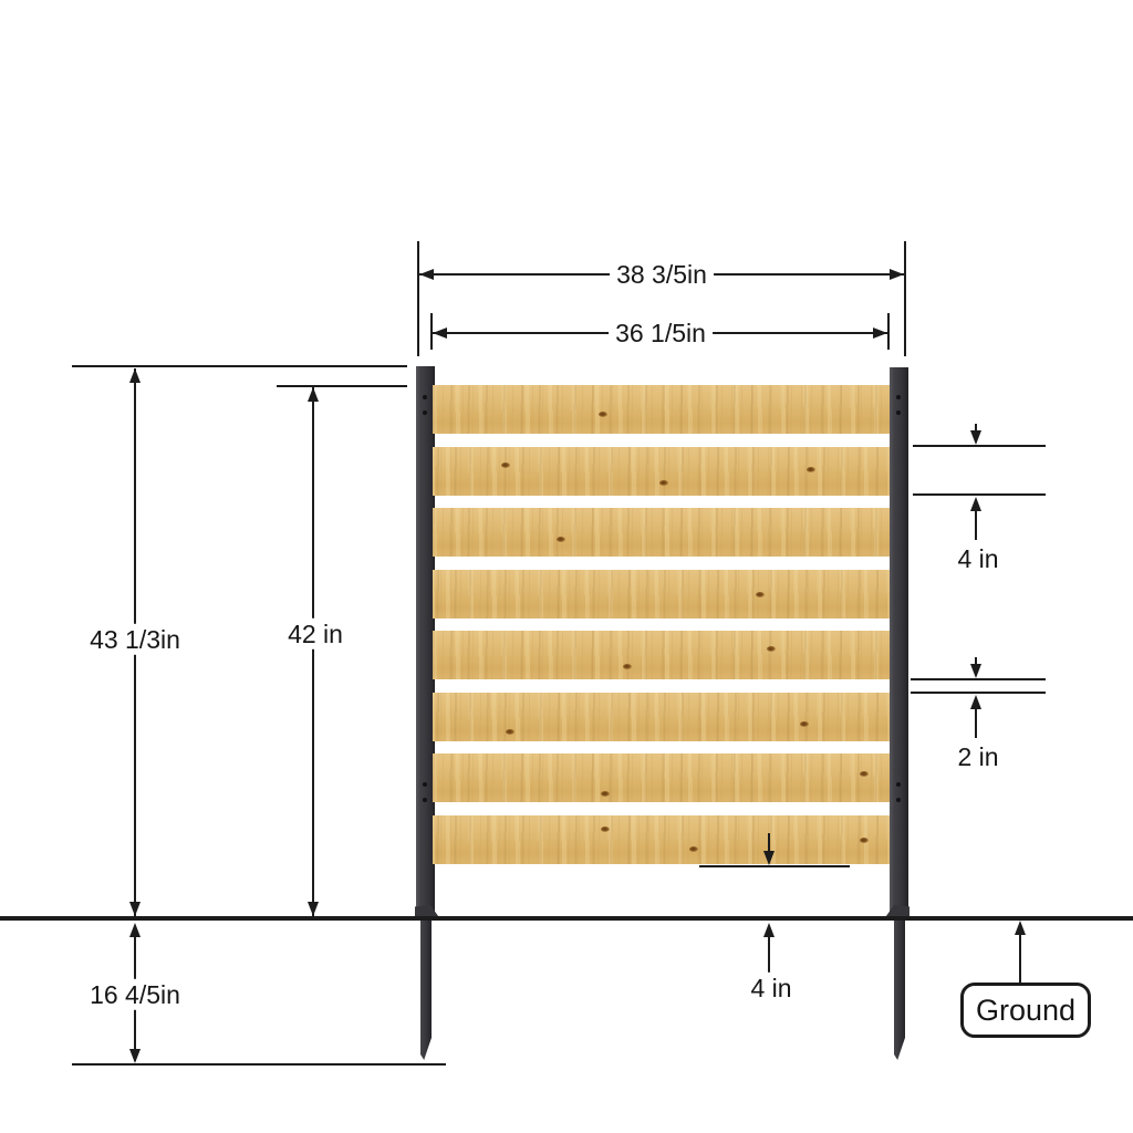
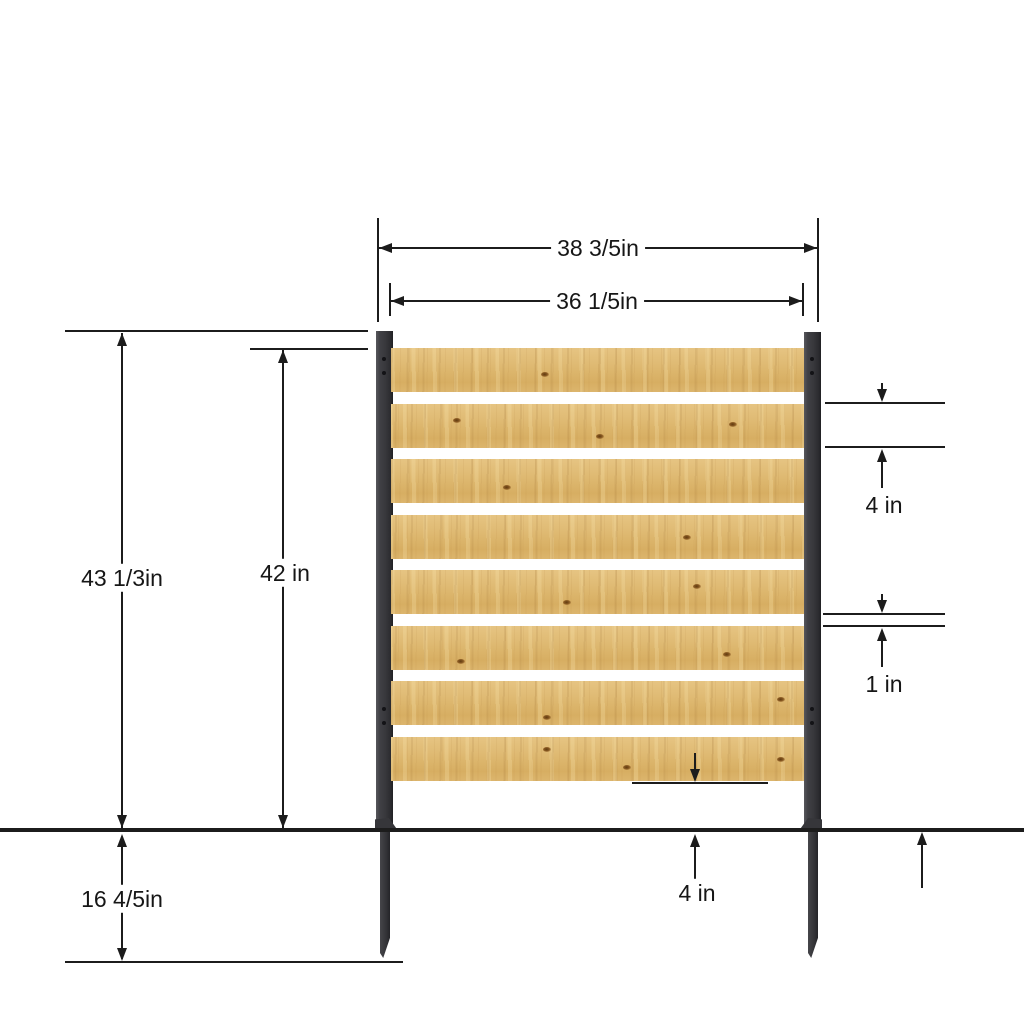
  38 3/5in
  36 1/5in
  43 1/3in
  42 in
  4 in
- 2 in
+ 1 in
  4 in
  16 4/5in
- Ground
